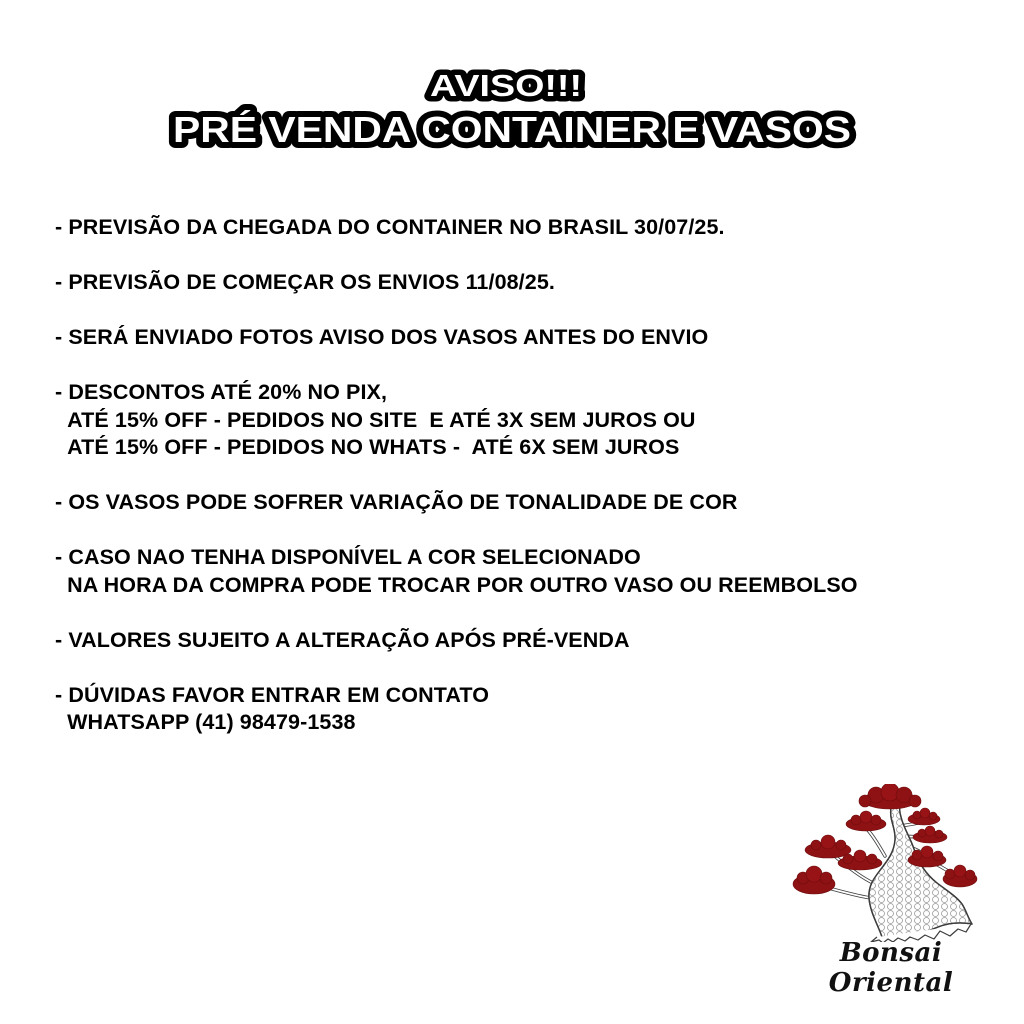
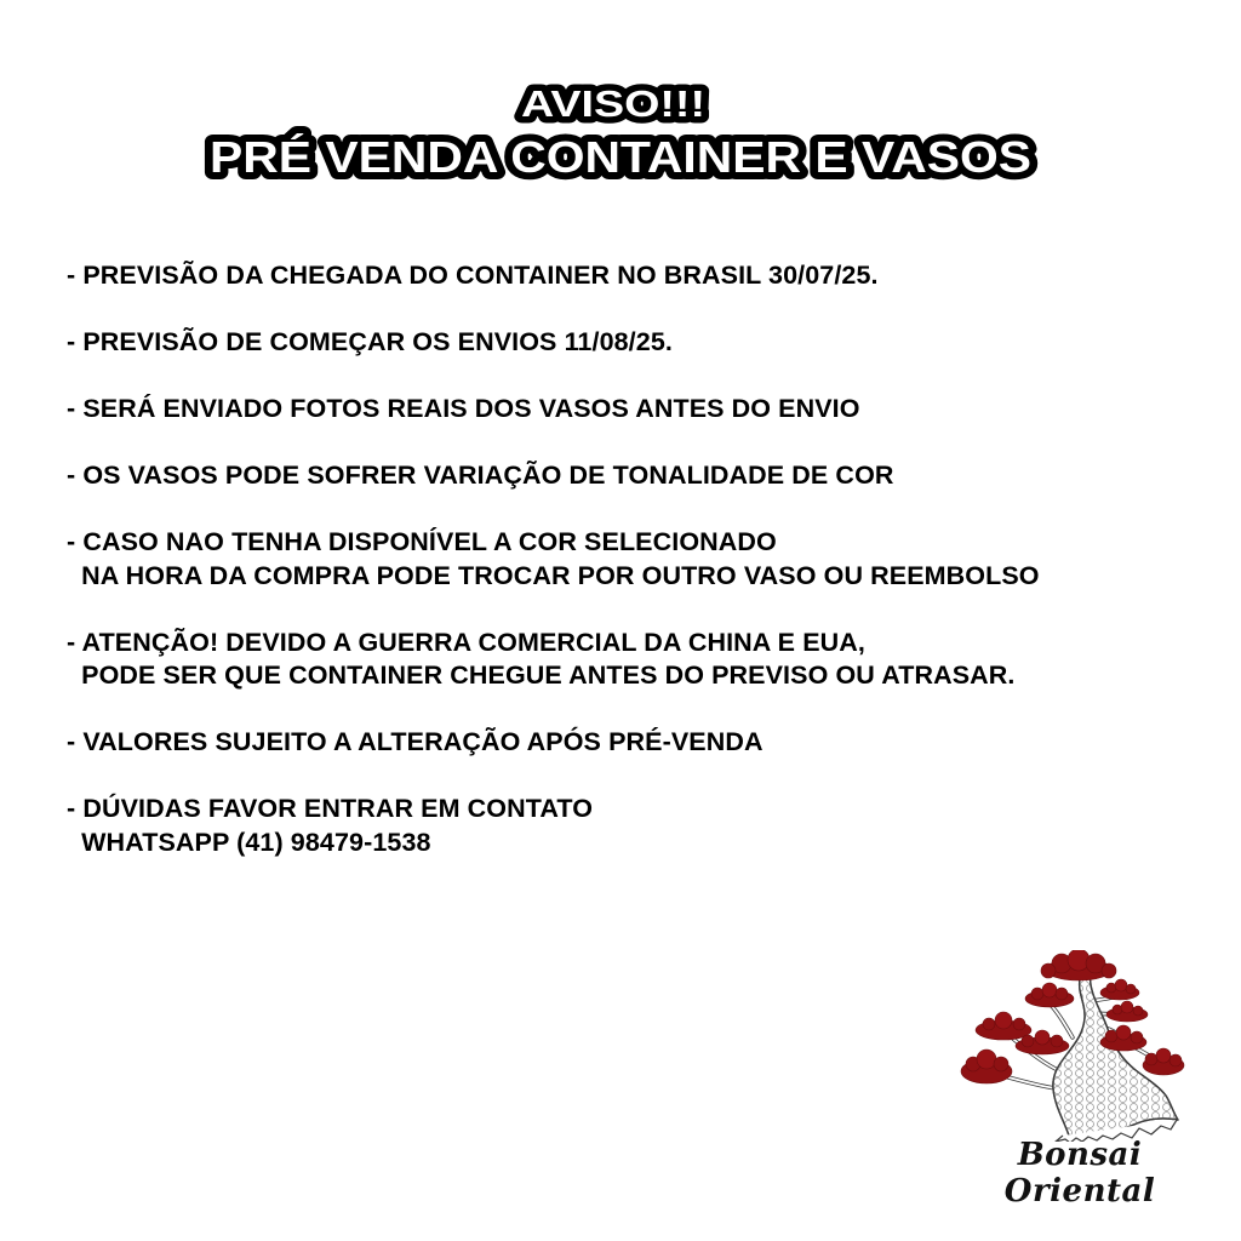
  AVISO!!!
  PRÉ VENDA CONTAINER E VASOS
  - PREVISÃO DA CHEGADA DO CONTAINER NO BRASIL 30/07/25.
  - PREVISÃO DE COMEÇAR OS ENVIOS 11/08/25.
- - SERÁ ENVIADO FOTOS AVISO DOS VASOS ANTES DO ENVIO
+ - SERÁ ENVIADO FOTOS REAIS DOS VASOS ANTES DO ENVIO
- - DESCONTOS ATÉ 20% NO PIX,
- ATÉ 15% OFF - PEDIDOS NO SITE E ATÉ 3X SEM JUROS OU
- ATÉ 15% OFF - PEDIDOS NO WHATS - ATÉ 6X SEM JUROS
  - OS VASOS PODE SOFRER VARIAÇÃO DE TONALIDADE DE COR
  - CASO NAO TENHA DISPONÍVEL A COR SELECIONADO
  NA HORA DA COMPRA PODE TROCAR POR OUTRO VASO OU REEMBOLSO
+ - ATENÇÃO! DEVIDO A GUERRA COMERCIAL DA CHINA E EUA,
+ PODE SER QUE CONTAINER CHEGUE ANTES DO PREVISO OU ATRASAR.
  - VALORES SUJEITO A ALTERAÇÃO APÓS PRÉ-VENDA
  - DÚVIDAS FAVOR ENTRAR EM CONTATO
  WHATSAPP (41) 98479-1538
  Bonsai Oriental
